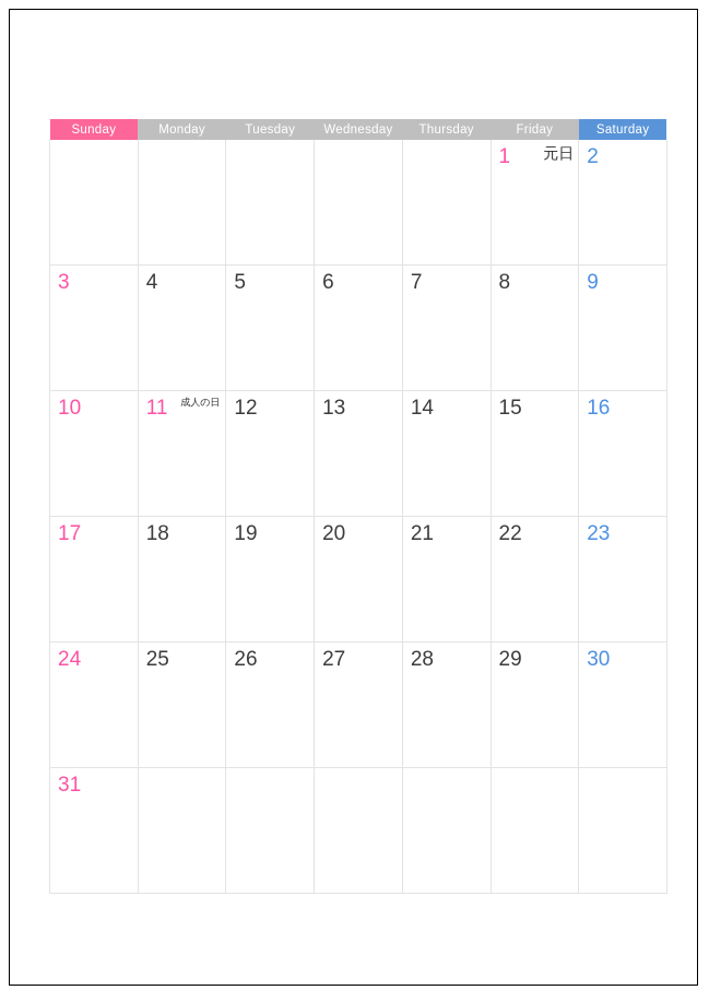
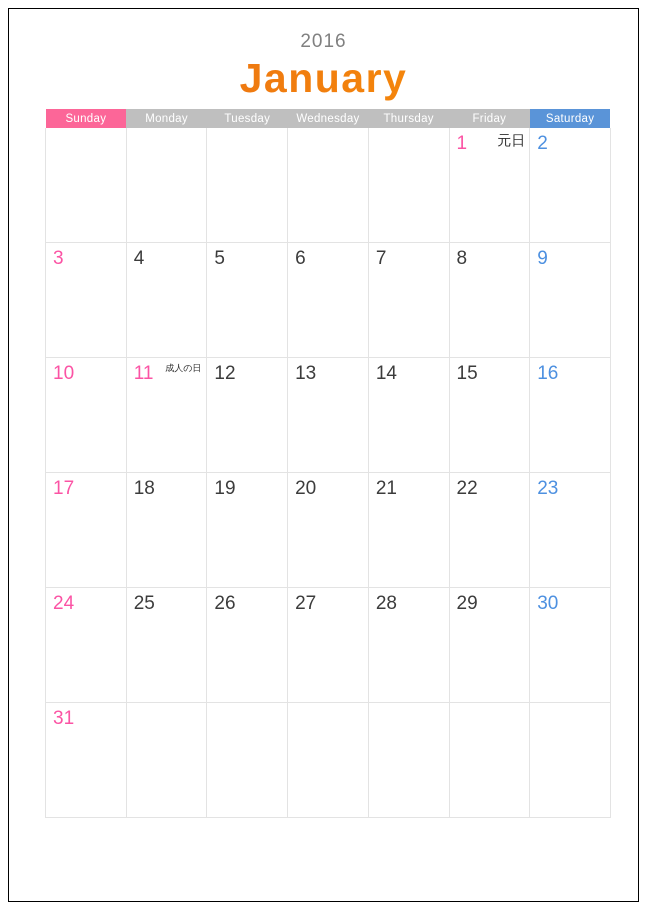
+ 2016
+ January
  Sunday	Monday	Tuesday	Wednesday	Thursday	Friday	Saturday
  					元日1	2
  3	4	5	6	7	8	9
  10	成人の日11	12	13	14	15	16
  17	18	19	20	21	22	23
  24	25	26	27	28	29	30
  31
